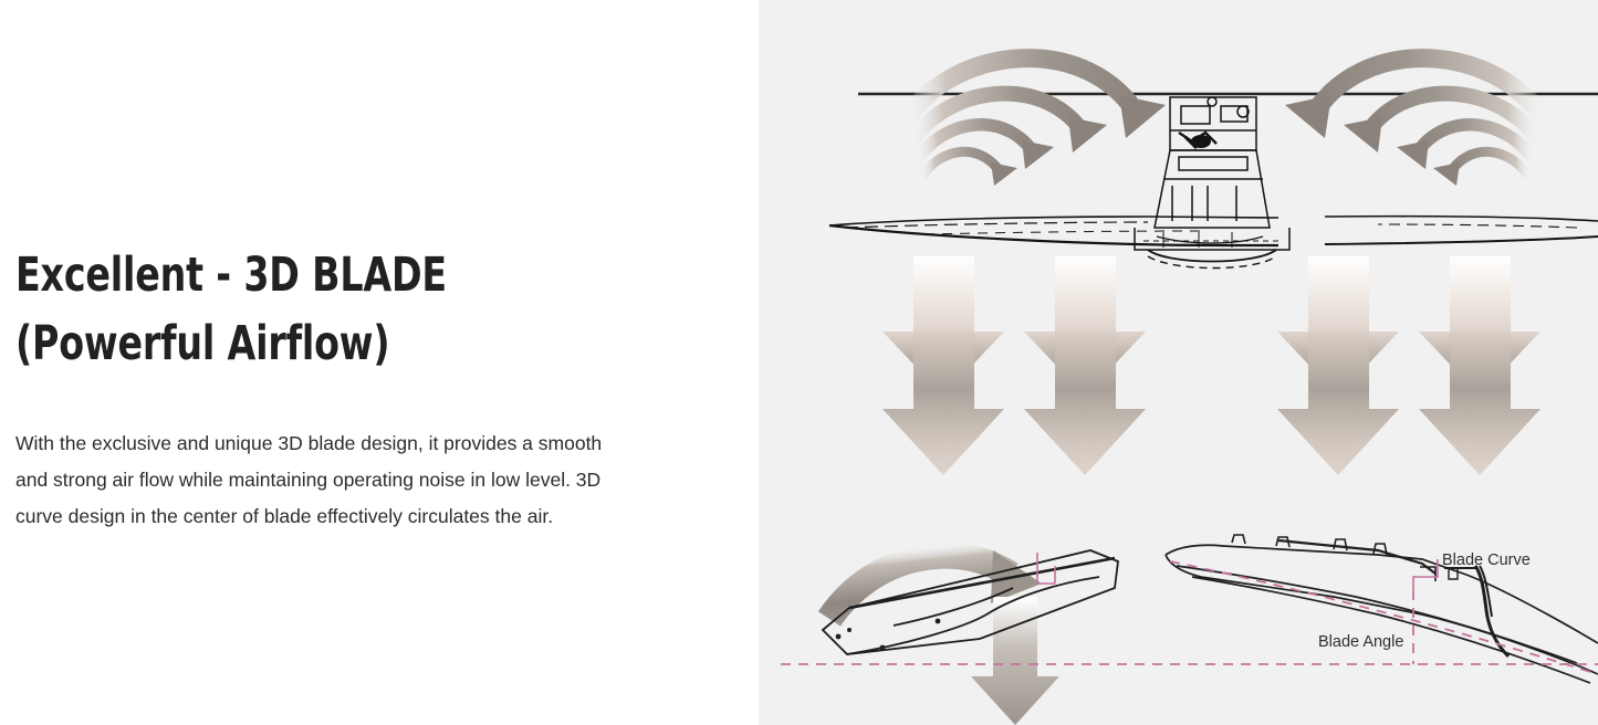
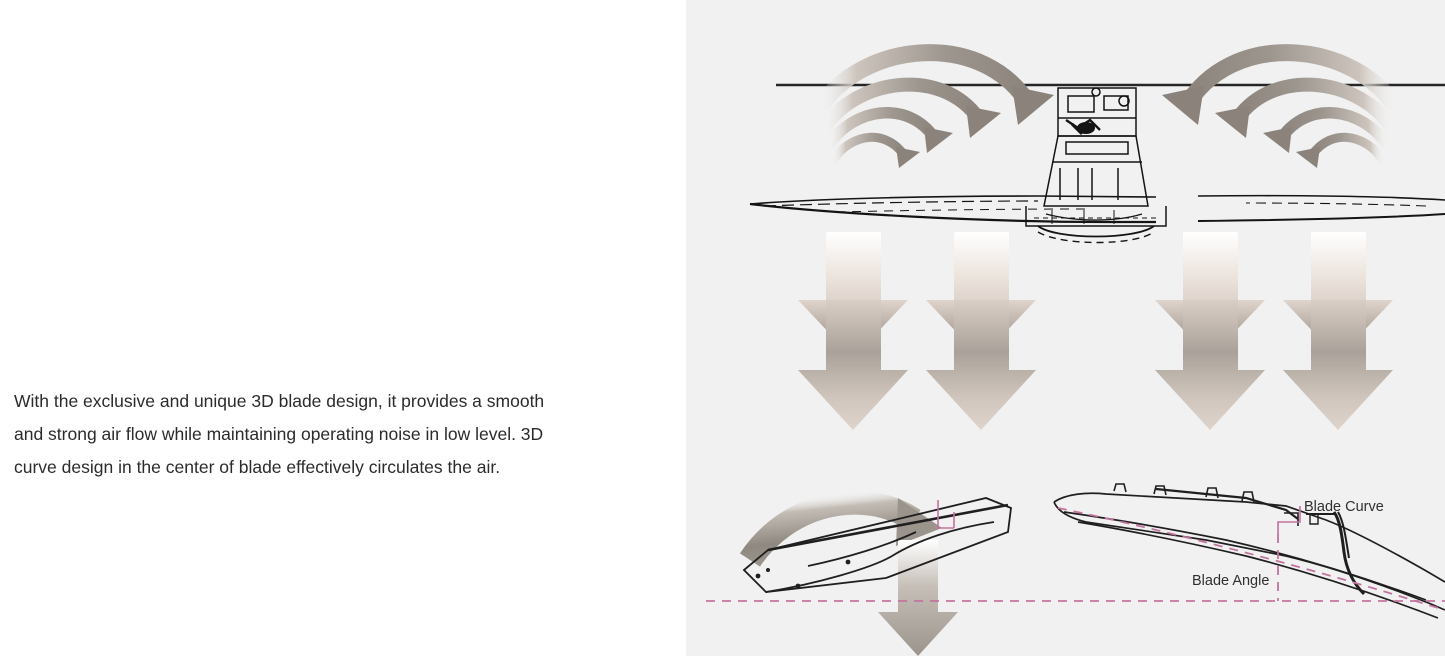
- Excellent - 3D BLADE
- (Powerful Airflow)
  With the exclusive and unique 3D blade design, it provides a smooth and strong air flow while maintaining operating noise in low level. 3D curve design in the center of blade effectively circulates the air.
  Blade Curve
  Blade Angle
